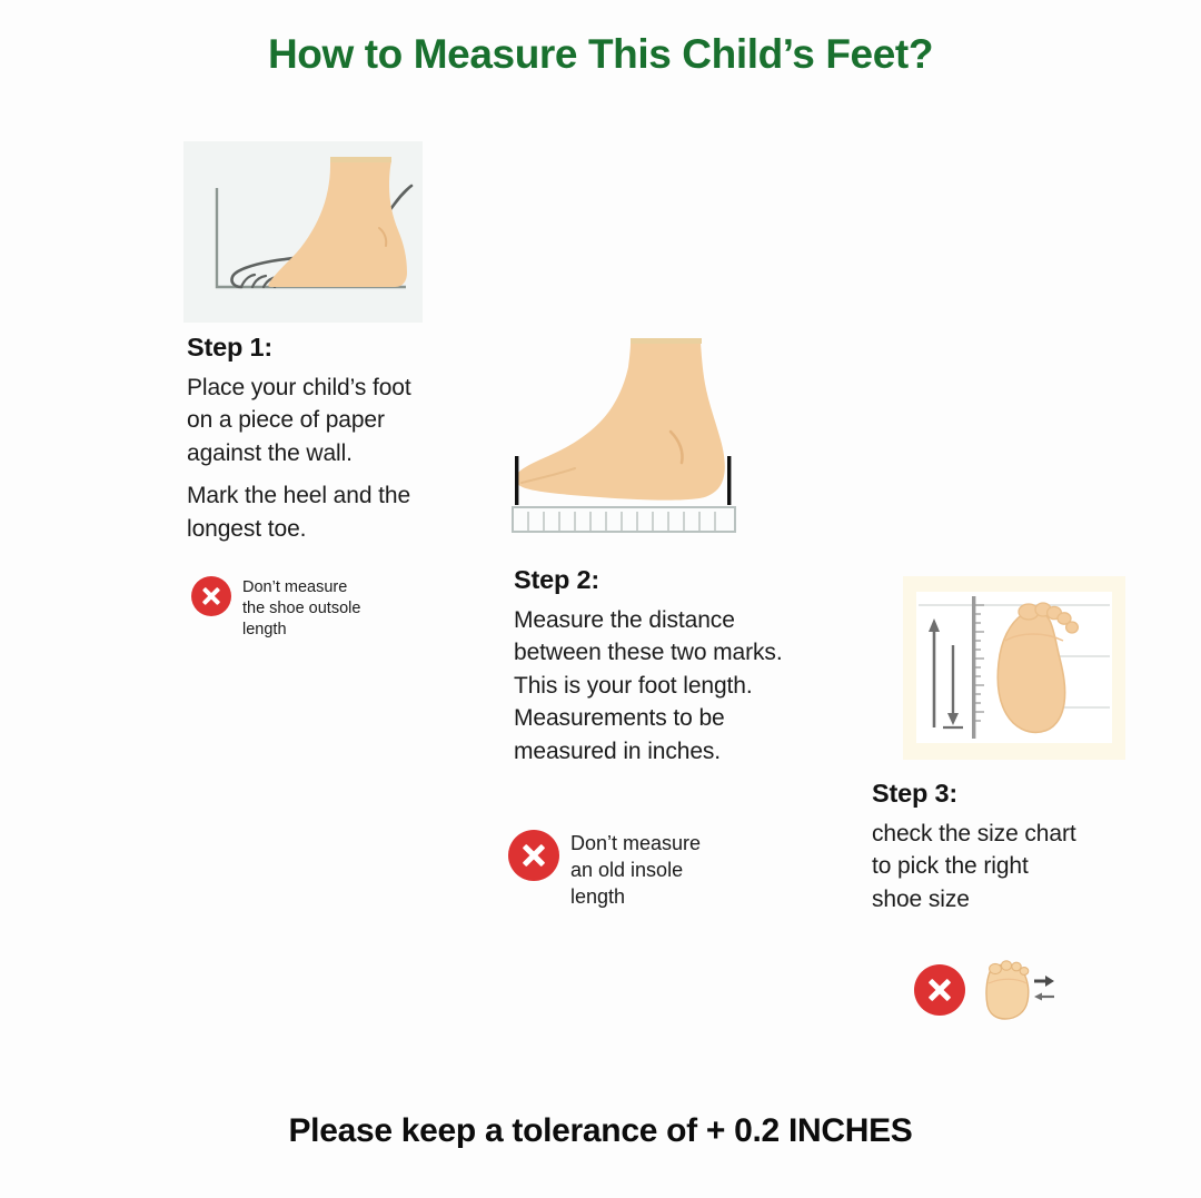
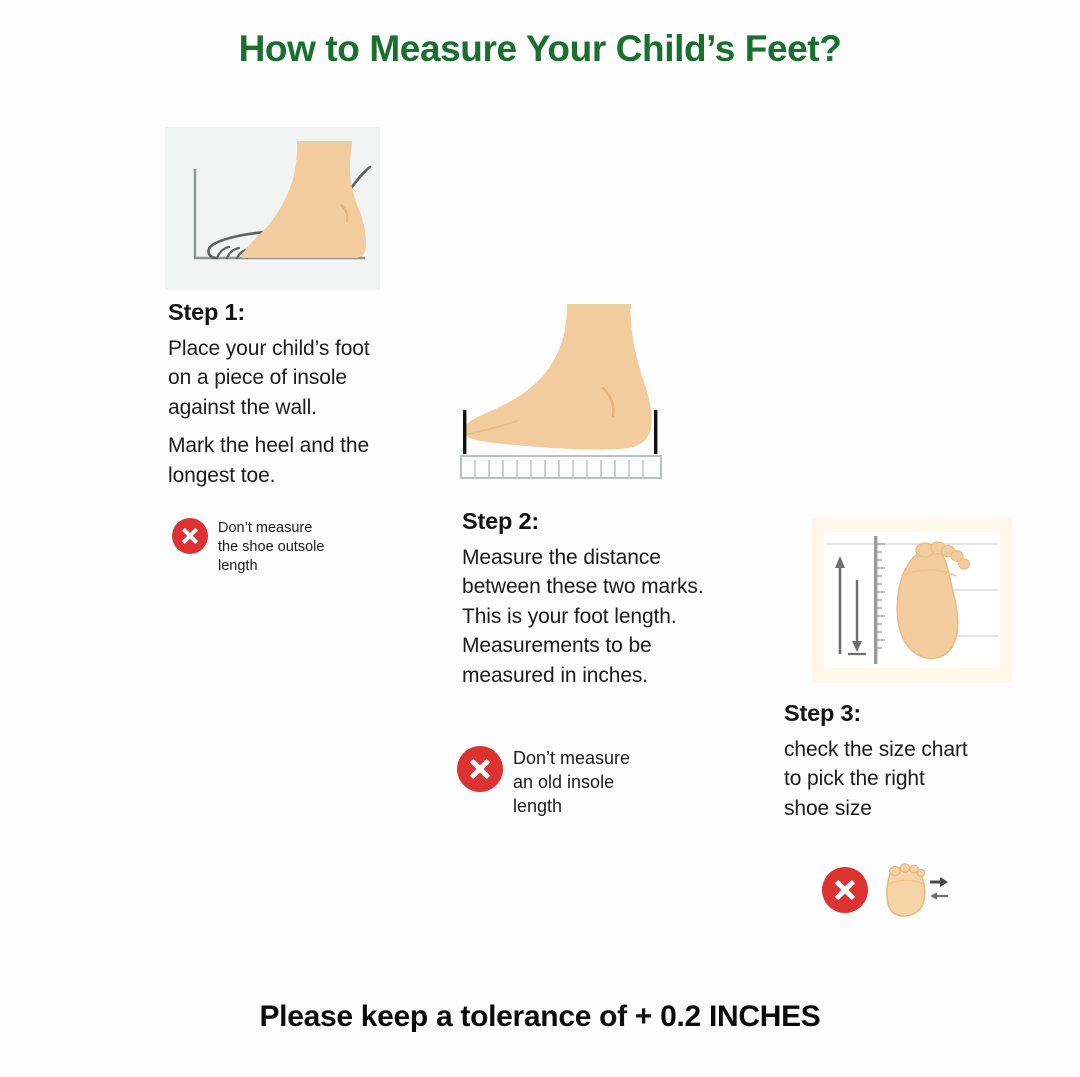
- How to Measure This Child’s Feet?
+ How to Measure Your Child’s Feet?
  Step 1:
  Place your child’s foot
- on a piece of paper
+ on a piece of insole
  against the wall.
  Mark the heel and the
  longest toe.
  Don’t measure
  the shoe outsole
  length
  Step 2:
  Measure the distance
  between these two marks.
  This is your foot length.
  Measurements to be
  measured in inches.
  Don’t measure
  an old insole
  length
  Step 3:
  check the size chart
  to pick the right
  shoe size
  Please keep a tolerance of + 0.2 INCHES
